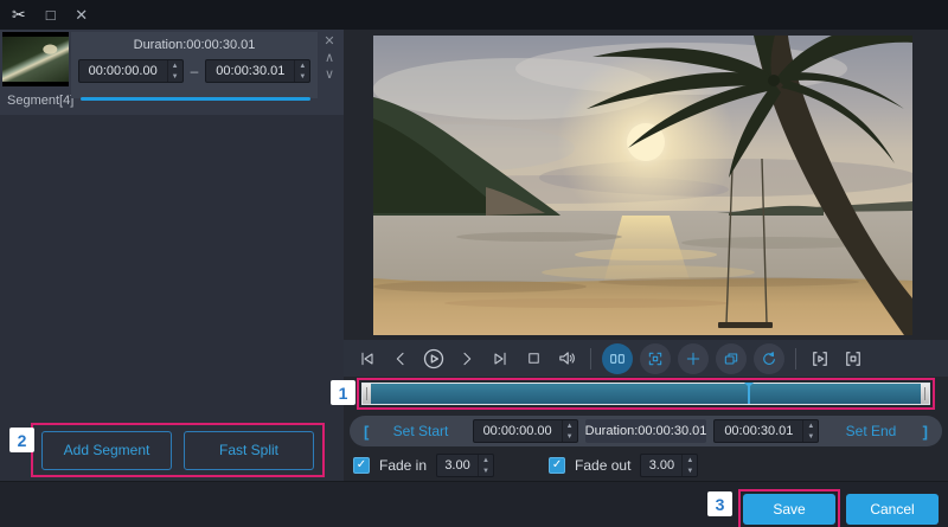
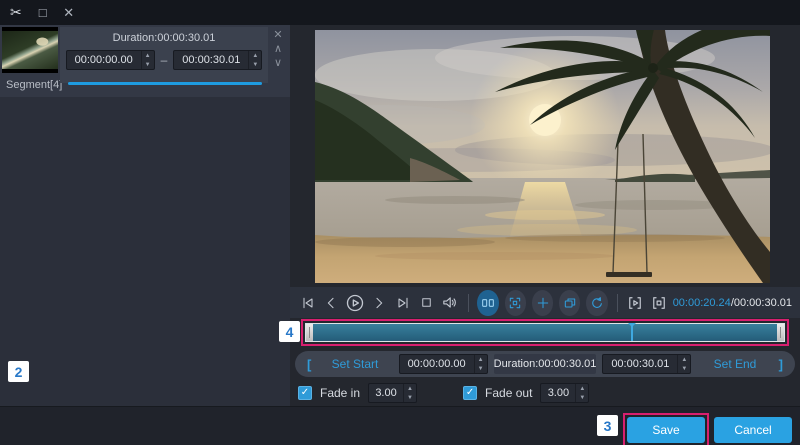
  ✂
  □
  ✕
  Segment[4]
  Duration:00:00:30.01
  00:00:00.00
  –
  00:00:30.01
  ✕
  ∧
  ∨
- Add Segment
- Fast Split
  2
+ 00:00:20.24/00:00:30.01
- 1
+ 4
  [
  Set Start
  00:00:00.00
  Duration:00:00:30.01
  00:00:30.01
  Set End
  ]
  Fade in
  3.00
  Fade out
  3.00
  3
  Save
  Cancel
